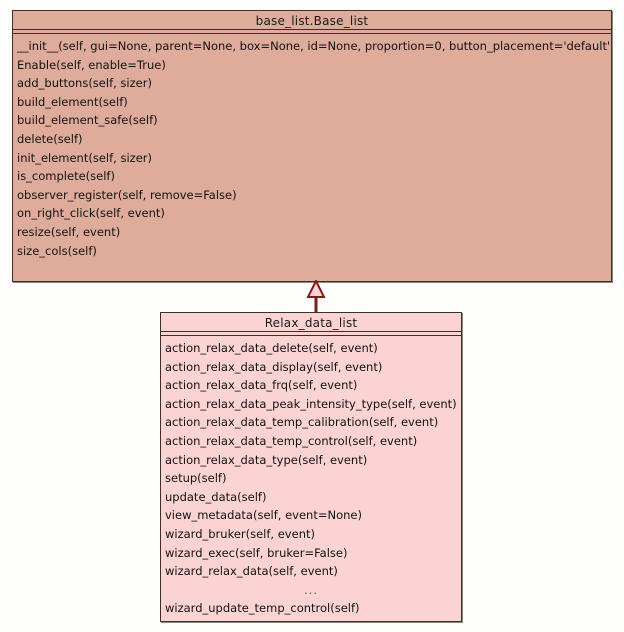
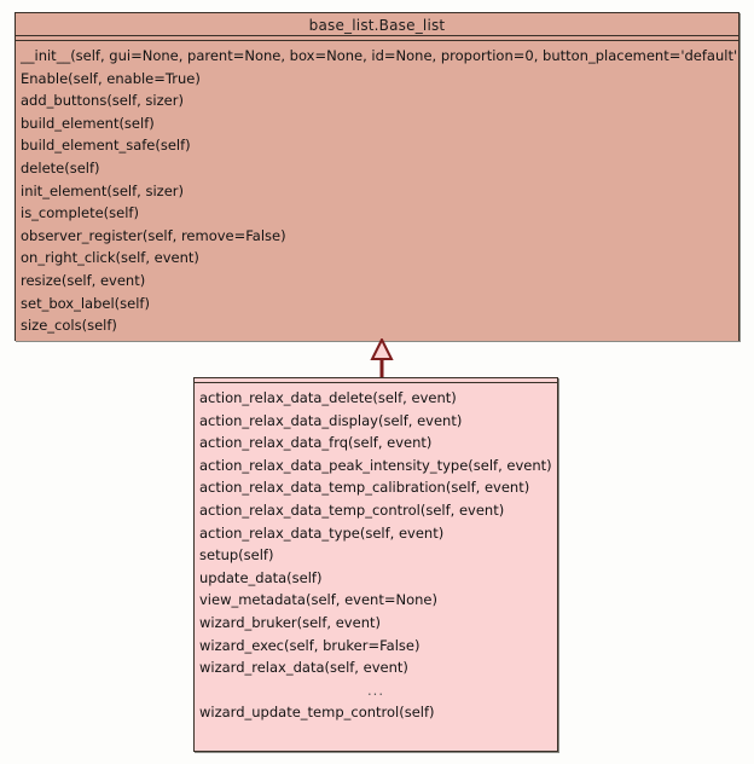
  base_list.Base_list
  __init__(self, gui=None, parent=None, box=None, id=None, proportion=0, button_placement='default'
  Enable(self, enable=True)
  add_buttons(self, sizer)
  build_element(self)
  build_element_safe(self)
  delete(self)
  init_element(self, sizer)
  is_complete(self)
  observer_register(self, remove=False)
  on_right_click(self, event)
  resize(self, event)
+ set_box_label(self)
  size_cols(self)
- Relax_data_list
  action_relax_data_delete(self, event)
  action_relax_data_display(self, event)
  action_relax_data_frq(self, event)
  action_relax_data_peak_intensity_type(self, event)
  action_relax_data_temp_calibration(self, event)
  action_relax_data_temp_control(self, event)
  action_relax_data_type(self, event)
  setup(self)
  update_data(self)
  view_metadata(self, event=None)
  wizard_bruker(self, event)
  wizard_exec(self, bruker=False)
  wizard_relax_data(self, event)
  ...
  wizard_update_temp_control(self)
